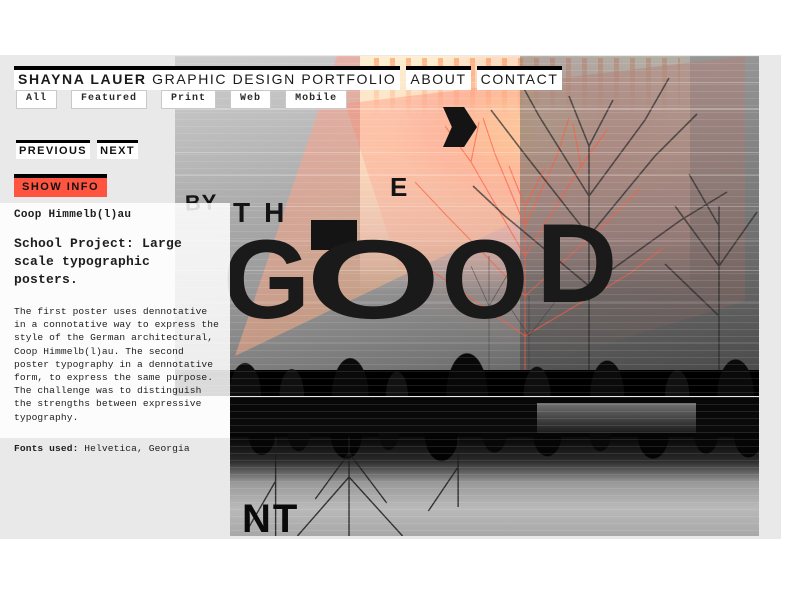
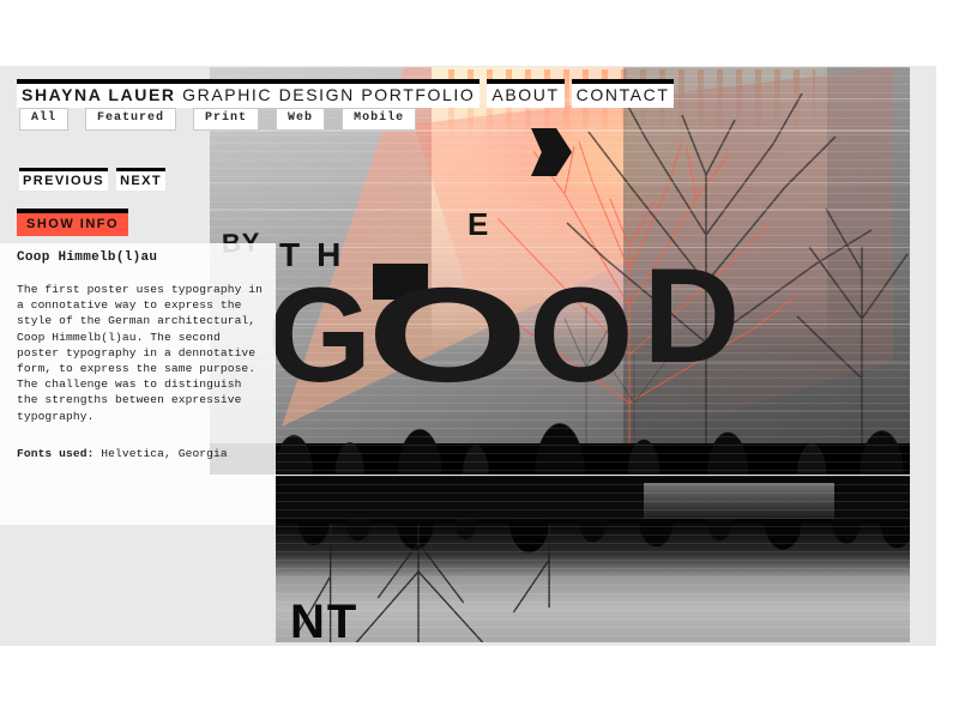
  TH
  E
  GOOD
  NT
  SHAYNA LAUER GRAPHIC DESIGN PORTFOLIO
  ABOUT
  CONTACT
  All
  Featured
  Print
  Web
  Mobile
  PREVIOUS
  NEXT
  SHOW INFO
  Coop Himmelb(l)au
- School Project: Large scale typographic posters.
- The first poster uses dennotative in a connotative way to express the style of the German architectural, Coop Himmelb(l)au. The second poster typography in a dennotative form, to express the same purpose. The challenge was to distinguish the strengths between expressive typography.
+ The first poster uses typography in a connotative way to express the style of the German architectural, Coop Himmelb(l)au. The second poster typography in a dennotative form, to express the same purpose. The challenge was to distinguish the strengths between expressive typography.
  Fonts used: Helvetica, Georgia
